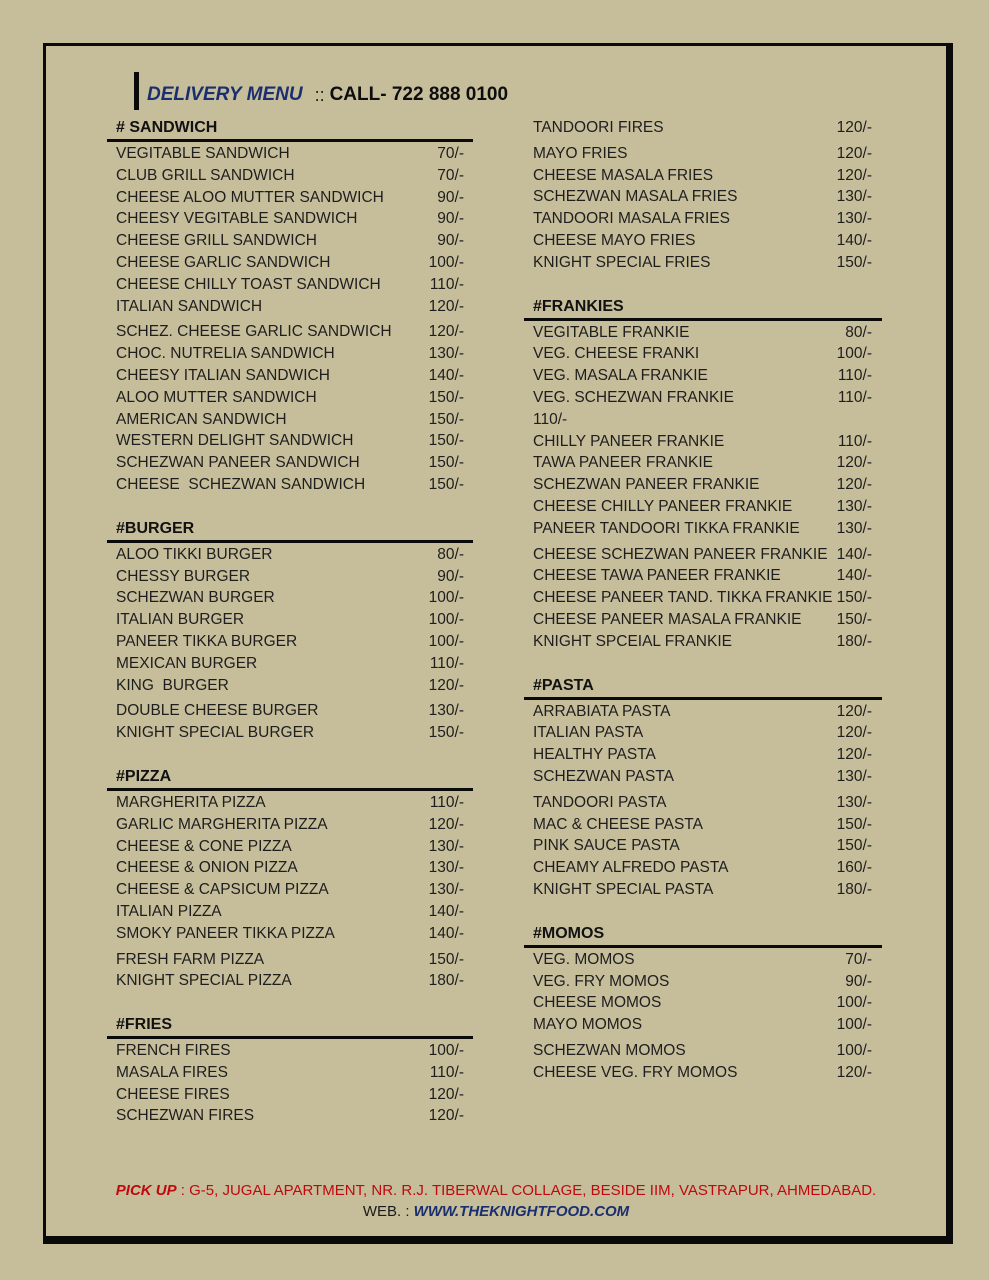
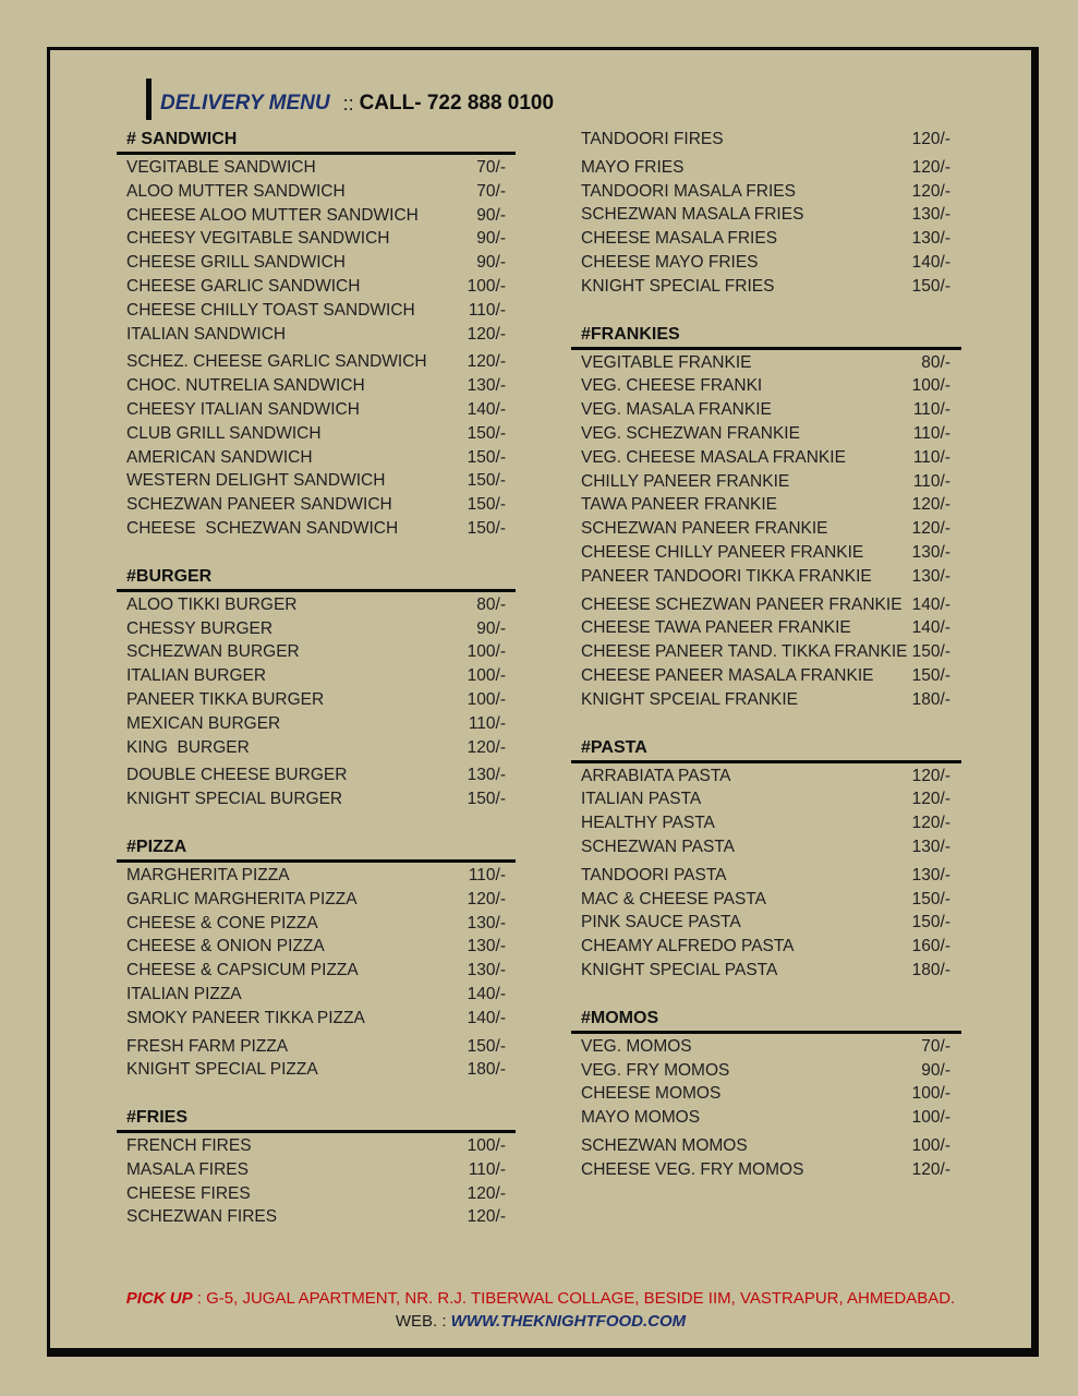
  DELIVERY MENU
  ::
  CALL- 722 888 0100
  # SANDWICH
  VEGITABLE SANDWICH
  70/-
- CLUB GRILL SANDWICH
+ ALOO MUTTER SANDWICH
  70/-
  CHEESE ALOO MUTTER SANDWICH
  90/-
  CHEESY VEGITABLE SANDWICH
  90/-
  CHEESE GRILL SANDWICH
  90/-
  CHEESE GARLIC SANDWICH
  100/-
  CHEESE CHILLY TOAST SANDWICH
  110/-
  ITALIAN SANDWICH
  120/-
  SCHEZ. CHEESE GARLIC SANDWICH
  120/-
  CHOC. NUTRELIA SANDWICH
  130/-
  CHEESY ITALIAN SANDWICH
  140/-
- ALOO MUTTER SANDWICH
+ CLUB GRILL SANDWICH
  150/-
  AMERICAN SANDWICH
  150/-
  WESTERN DELIGHT SANDWICH
  150/-
  SCHEZWAN PANEER SANDWICH
  150/-
  CHEESE SCHEZWAN SANDWICH
  150/-
  #BURGER
  ALOO TIKKI BURGER
  80/-
  CHESSY BURGER
  90/-
  SCHEZWAN BURGER
  100/-
  ITALIAN BURGER
  100/-
  PANEER TIKKA BURGER
  100/-
  MEXICAN BURGER
  110/-
  KING BURGER
  120/-
  DOUBLE CHEESE BURGER
  130/-
  KNIGHT SPECIAL BURGER
  150/-
  #PIZZA
  MARGHERITA PIZZA
  110/-
  GARLIC MARGHERITA PIZZA
  120/-
  CHEESE & CONE PIZZA
  130/-
  CHEESE & ONION PIZZA
  130/-
  CHEESE & CAPSICUM PIZZA
  130/-
  ITALIAN PIZZA
  140/-
  SMOKY PANEER TIKKA PIZZA
  140/-
  FRESH FARM PIZZA
  150/-
  KNIGHT SPECIAL PIZZA
  180/-
  #FRIES
  FRENCH FIRES
  100/-
  MASALA FIRES
  110/-
  CHEESE FIRES
  120/-
  SCHEZWAN FIRES
  120/-
  TANDOORI FIRES
  120/-
  MAYO FRIES
  120/-
- CHEESE MASALA FRIES
+ TANDOORI MASALA FRIES
  120/-
  SCHEZWAN MASALA FRIES
  130/-
- TANDOORI MASALA FRIES
+ CHEESE MASALA FRIES
  130/-
  CHEESE MAYO FRIES
  140/-
  KNIGHT SPECIAL FRIES
  150/-
  #FRANKIES
  VEGITABLE FRANKIE
  80/-
  VEG. CHEESE FRANKI
  100/-
  VEG. MASALA FRANKIE
  110/-
  VEG. SCHEZWAN FRANKIE
  110/-
+ VEG. CHEESE MASALA FRANKIE
  110/-
  CHILLY PANEER FRANKIE
  110/-
  TAWA PANEER FRANKIE
  120/-
  SCHEZWAN PANEER FRANKIE
  120/-
  CHEESE CHILLY PANEER FRANKIE
  130/-
  PANEER TANDOORI TIKKA FRANKIE
  130/-
  CHEESE SCHEZWAN PANEER FRANKIE
  140/-
  CHEESE TAWA PANEER FRANKIE
  140/-
  CHEESE PANEER TAND. TIKKA FRANKIE
  150/-
  CHEESE PANEER MASALA FRANKIE
  150/-
  KNIGHT SPCEIAL FRANKIE
  180/-
  #PASTA
  ARRABIATA PASTA
  120/-
  ITALIAN PASTA
  120/-
  HEALTHY PASTA
  120/-
  SCHEZWAN PASTA
  130/-
  TANDOORI PASTA
  130/-
  MAC & CHEESE PASTA
  150/-
  PINK SAUCE PASTA
  150/-
  CHEAMY ALFREDO PASTA
  160/-
  KNIGHT SPECIAL PASTA
  180/-
  #MOMOS
  VEG. MOMOS
  70/-
  VEG. FRY MOMOS
  90/-
  CHEESE MOMOS
  100/-
  MAYO MOMOS
  100/-
  SCHEZWAN MOMOS
  100/-
  CHEESE VEG. FRY MOMOS
  120/-
  PICK UP : G-5, JUGAL APARTMENT, NR. R.J. TIBERWAL COLLAGE, BESIDE IIM, VASTRAPUR, AHMEDABAD.
  WEB. : WWW.THEKNIGHTFOOD.COM
